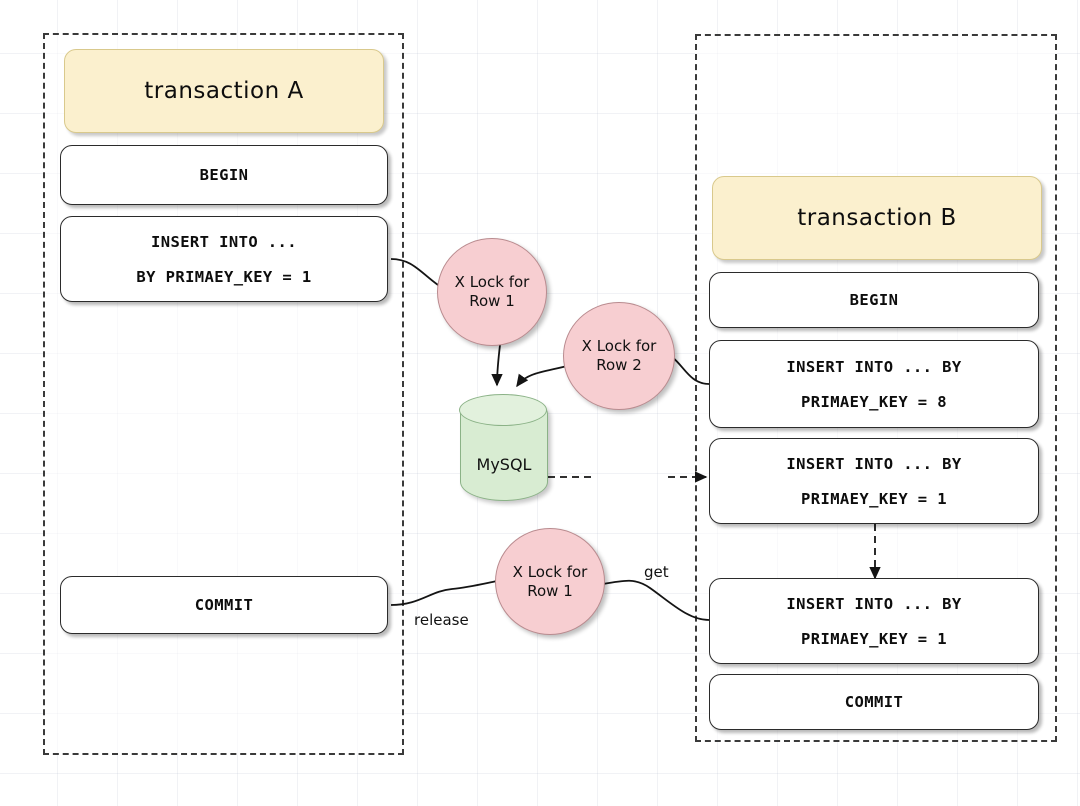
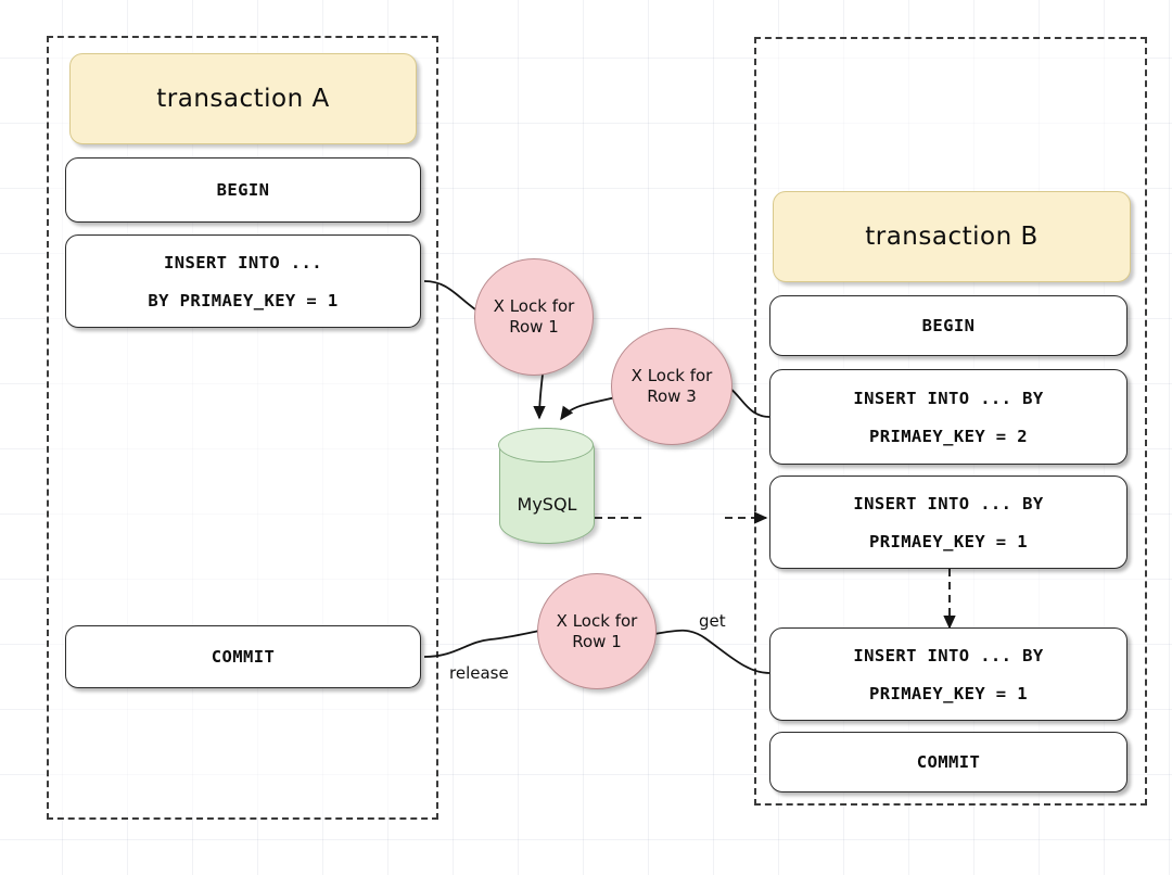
  transaction A
  BEGIN
  INSERT INTO ...
  BY PRIMAEY_KEY = 1
  COMMIT
  transaction B
  BEGIN
  INSERT INTO ... BY
- PRIMAEY_KEY = 8
+ PRIMAEY_KEY = 2
  INSERT INTO ... BY
  PRIMAEY_KEY = 1
  INSERT INTO ... BY
  PRIMAEY_KEY = 1
  COMMIT
  X Lock for
  Row 1
  X Lock for
- Row 2
+ Row 3
  X Lock for
  Row 1
  MySQL
  release
  get
